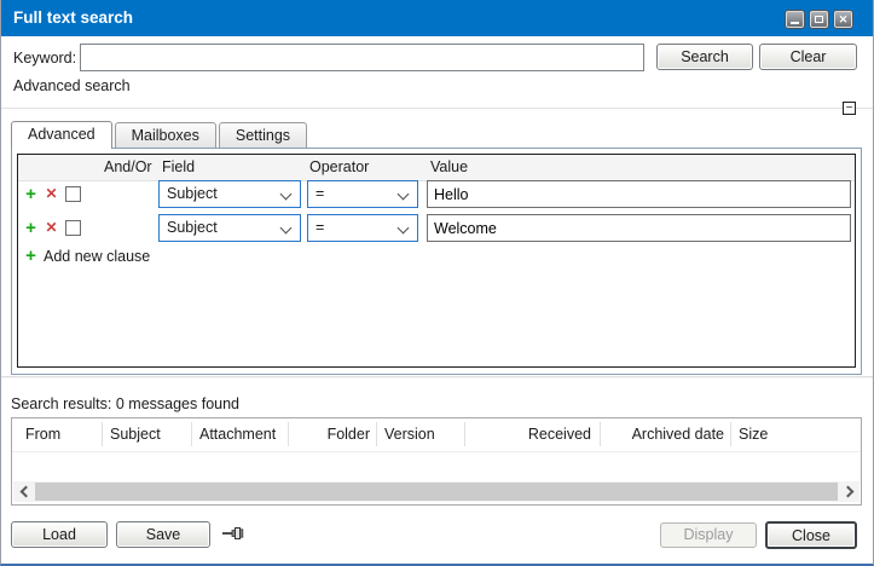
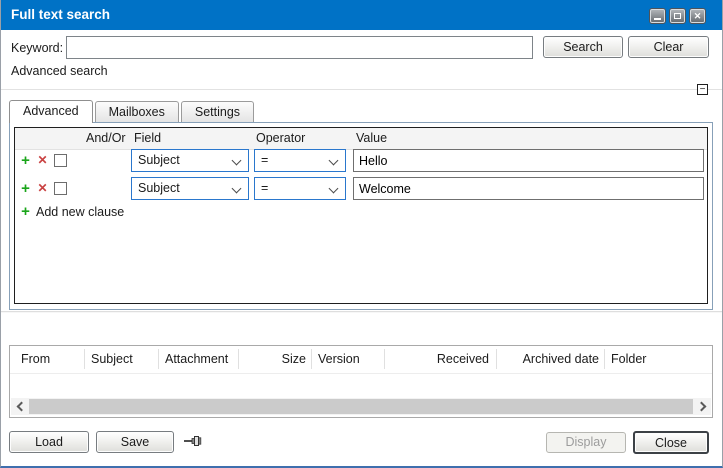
  Full text search
  ✕
  Keyword:
  Search
  Clear
  Advanced search
  −
  Advanced
  Mailboxes
  Settings
  And/Or
  Field
  Operator
  Value
  +
  ✕
  Subject
  =
  Hello
  +
  ✕
  Subject
  =
  Welcome
  +
  Add new clause
- Search results: 0 messages found
  From
  Subject
  Attachment
- Folder
+ Size
  Version
  Received
  Archived date
- Size
+ Folder
  Load
  Save
  Display
  Close
